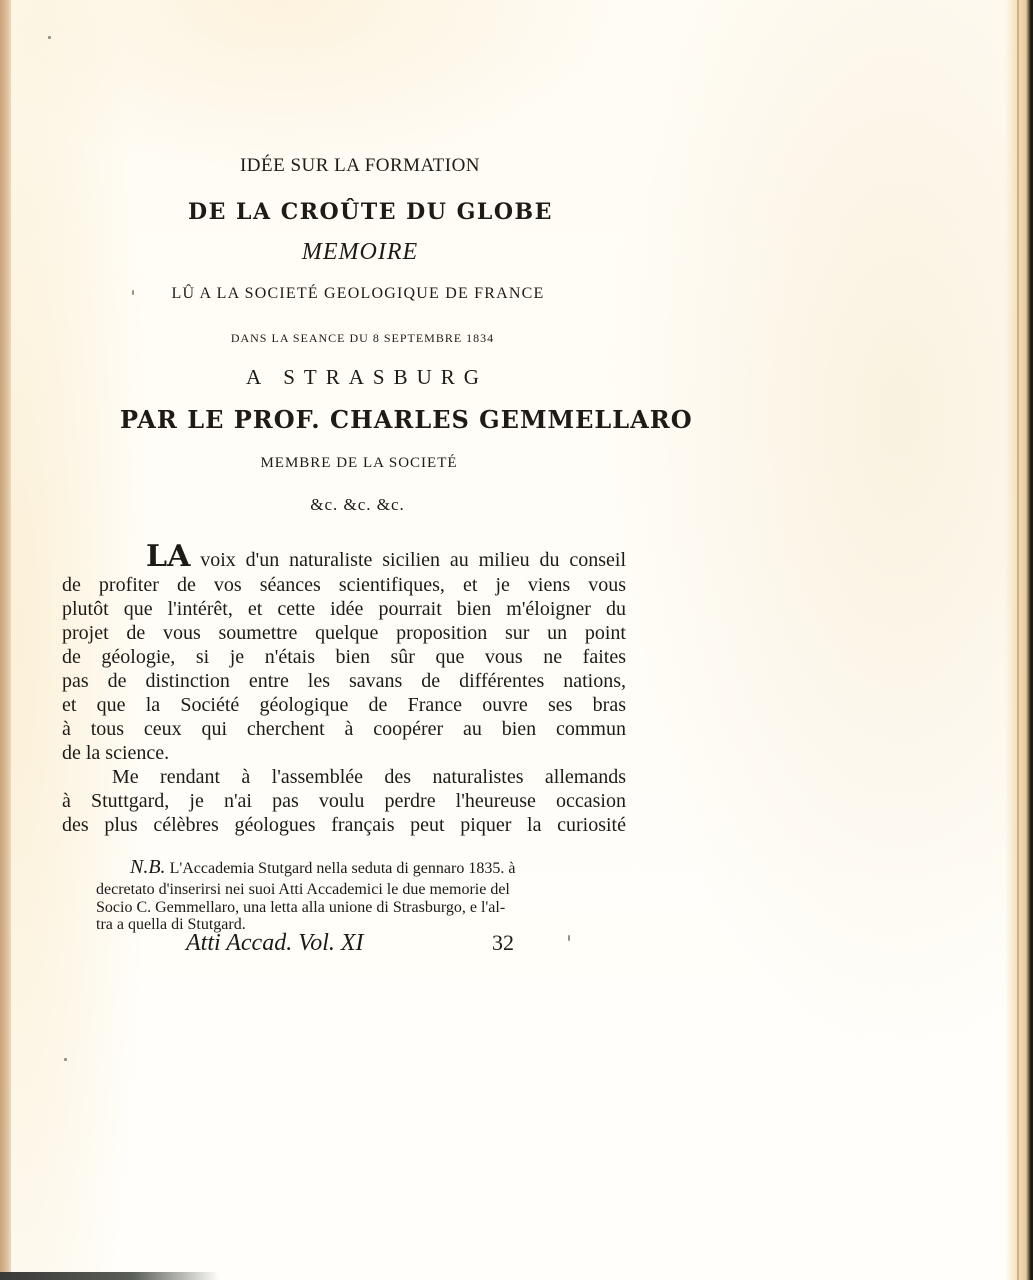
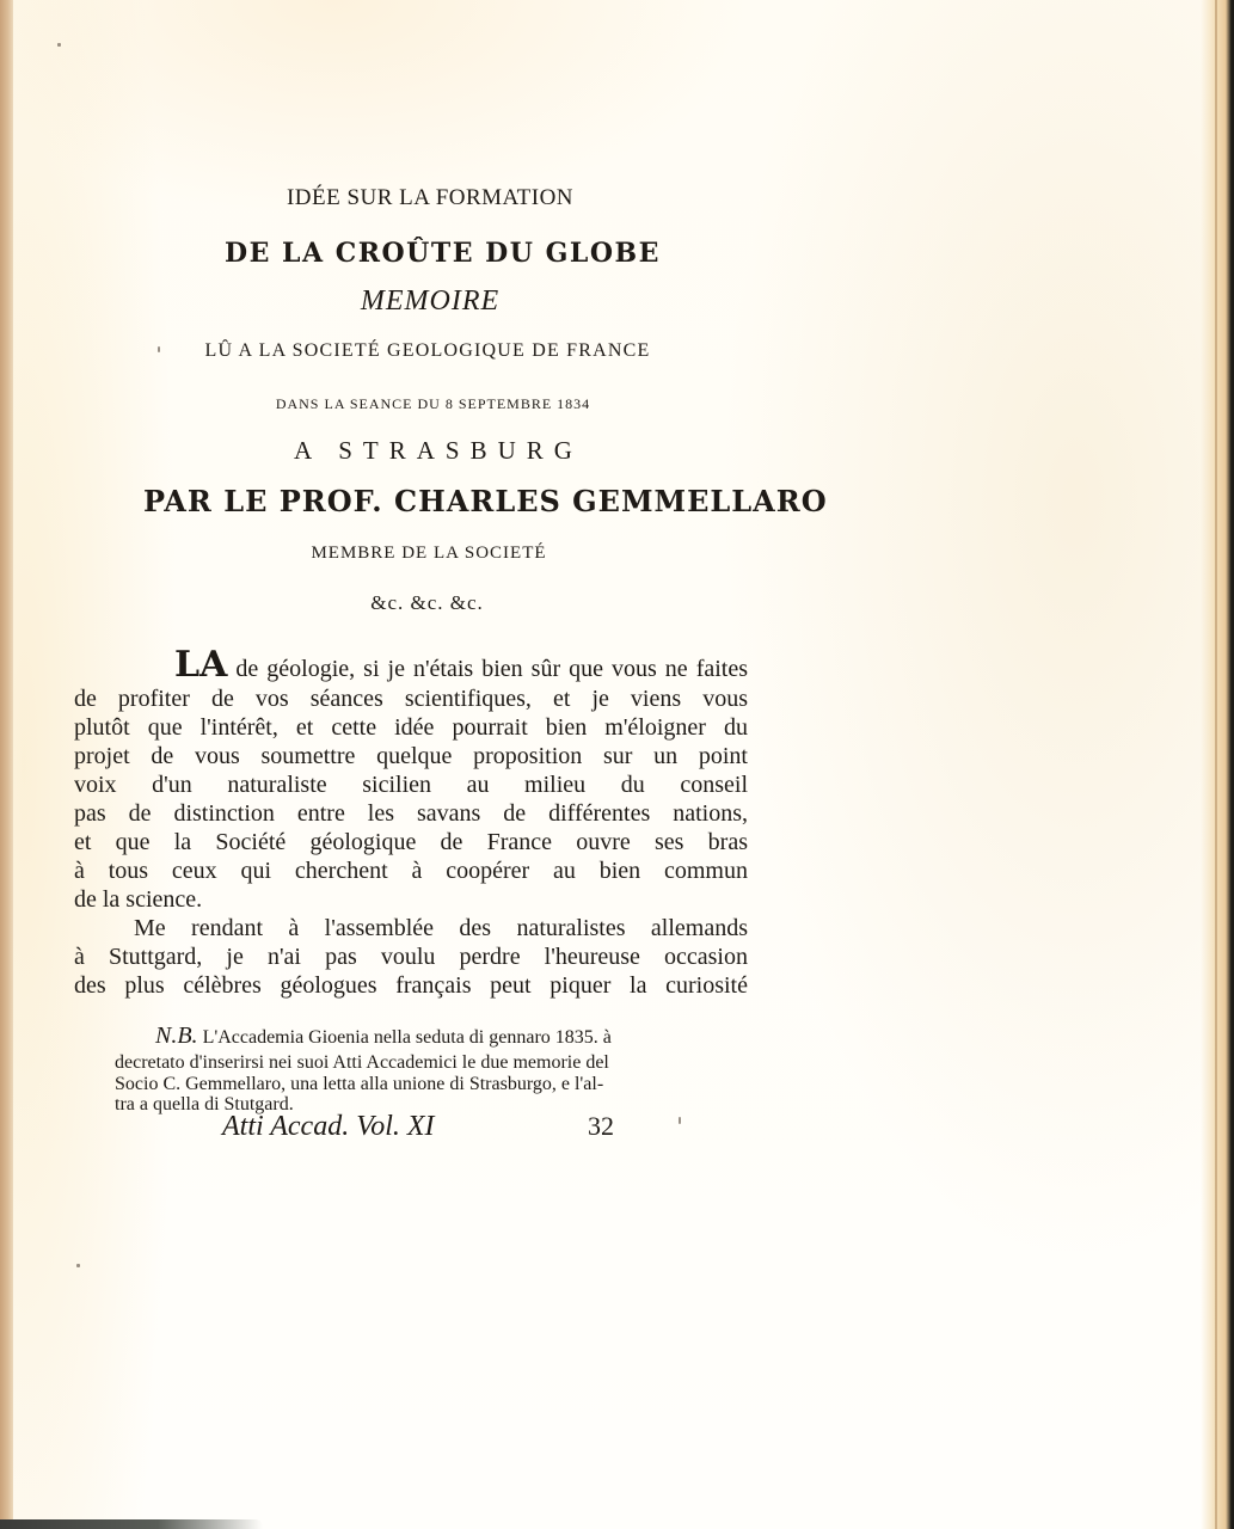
  IDÉE SUR LA FORMATION
  DE LA CROÛTE DU GLOBE
  MEMOIRE
  LÛ A LA SOCIETÉ GEOLOGIQUE DE FRANCE
  DANS LA SEANCE DU 8 SEPTEMBRE 1834
  A STRASBURG
  PAR LE PROF. CHARLES GEMMELLARO
  MEMBRE DE LA SOCIETÉ
  &c. &c. &c.
- LA voix d'un naturaliste sicilien au milieu du conseil
+ LA de géologie, si je n'étais bien sûr que vous ne faites
  de profiter de vos séances scientifiques, et je viens vous
  plutôt que l'intérêt, et cette idée pourrait bien m'éloigner du
  projet de vous soumettre quelque proposition sur un point
- de géologie, si je n'étais bien sûr que vous ne faites
+ voix d'un naturaliste sicilien au milieu du conseil
  pas de distinction entre les savans de différentes nations,
  et que la Société géologique de France ouvre ses bras
  à tous ceux qui cherchent à coopérer au bien commun
  de la science.
  Me rendant à l'assemblée des naturalistes allemands
  à Stuttgard, je n'ai pas voulu perdre l'heureuse occasion
  des plus célèbres géologues français peut piquer la curiosité
- N.B. L'Accademia Stutgard nella seduta di gennaro 1835. à
+ N.B. L'Accademia Gioenia nella seduta di gennaro 1835. à
  decretato d'inserirsi nei suoi Atti Accademici le due memorie del
  Socio C. Gemmellaro, una letta alla unione di Strasburgo, e l'al-
  tra a quella di Stutgard.
  Atti Accad. Vol. XI
  32
